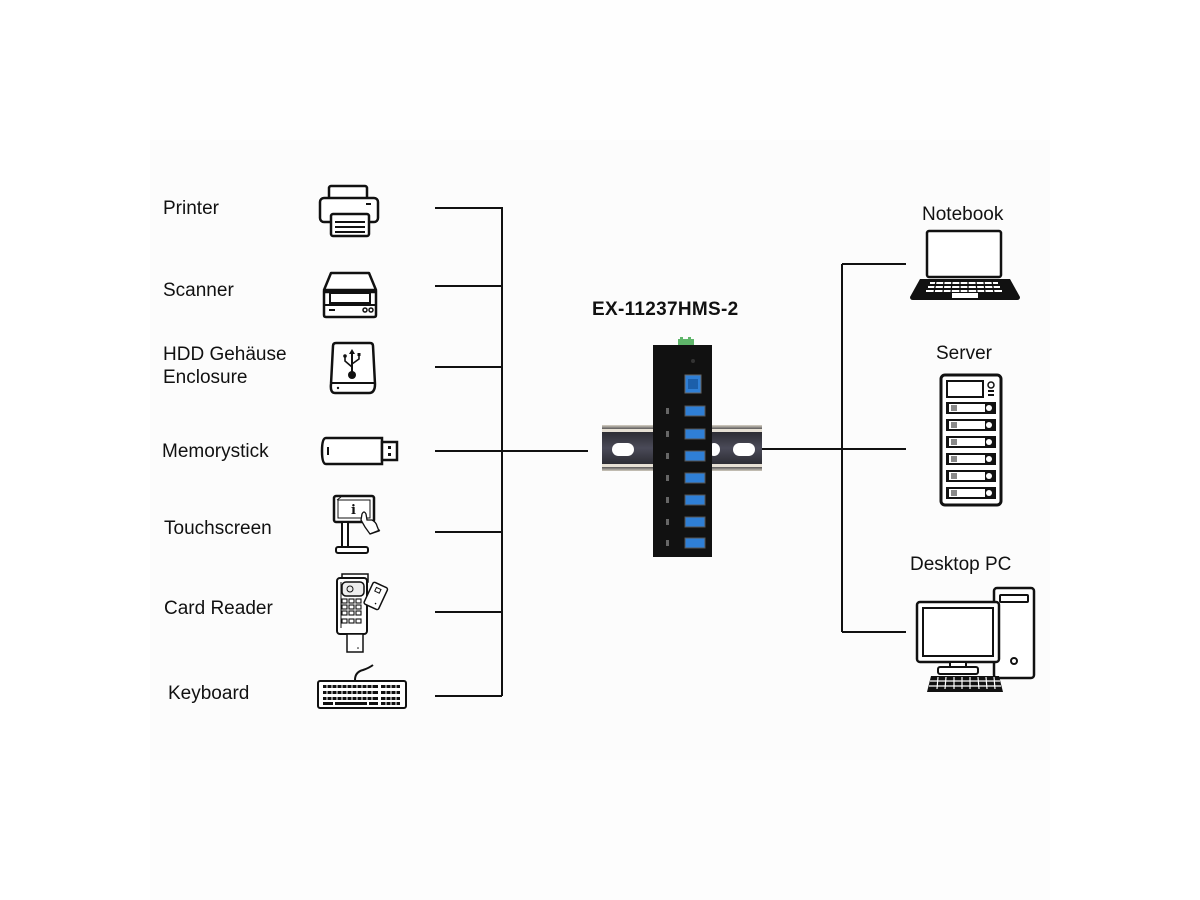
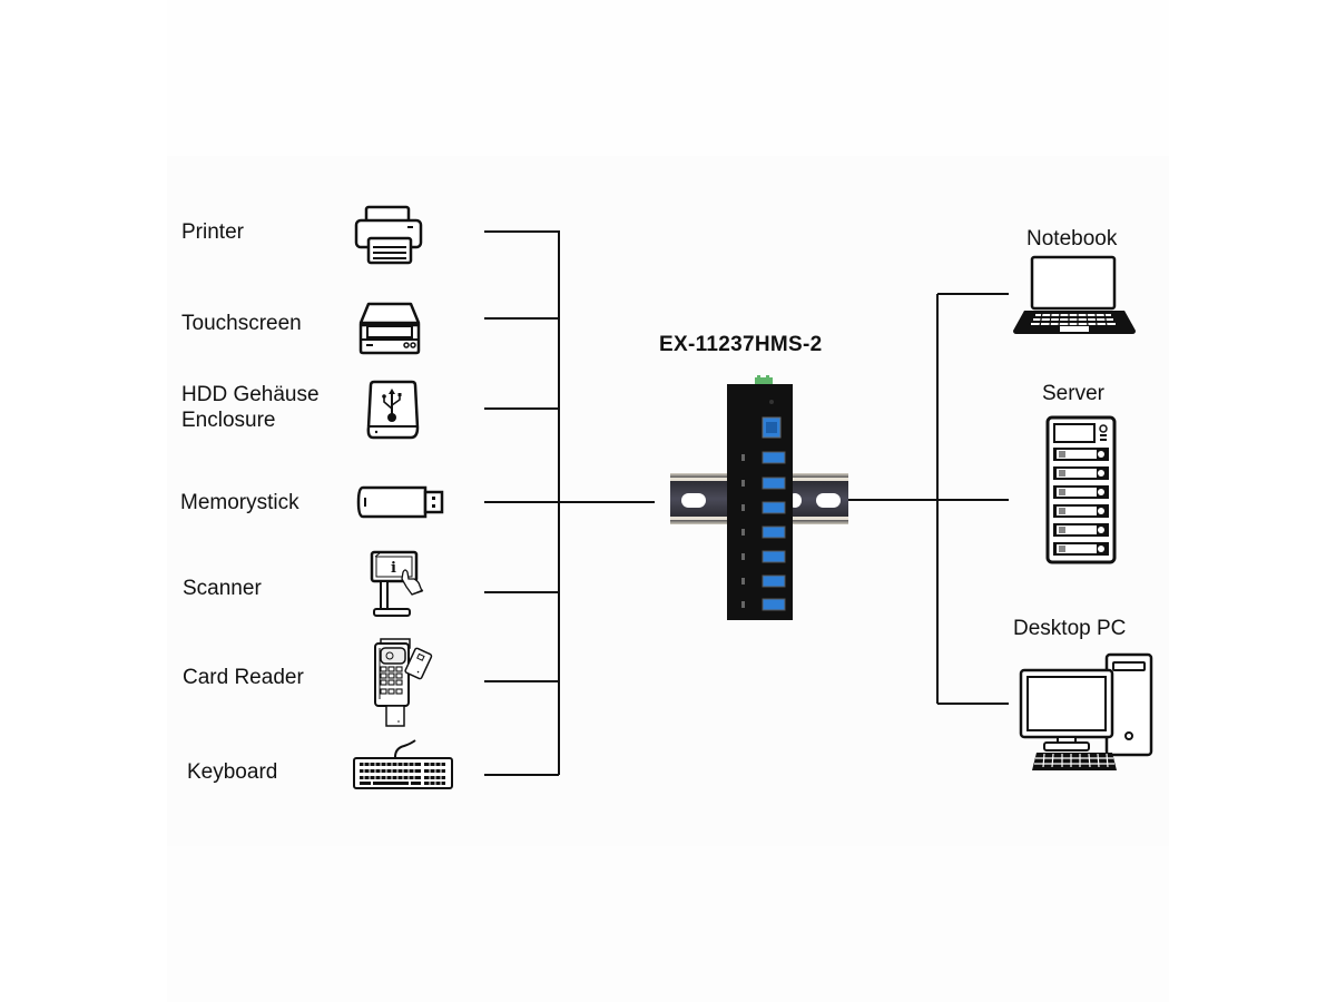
  Printer
- Scanner
+ Touchscreen
  HDD Gehäuse
  Enclosure
  Memorystick
- Touchscreen
+ Scanner
  Card Reader
  Keyboard
  i
  EX-11237HMS-2
  Notebook
  Server
  Desktop PC
